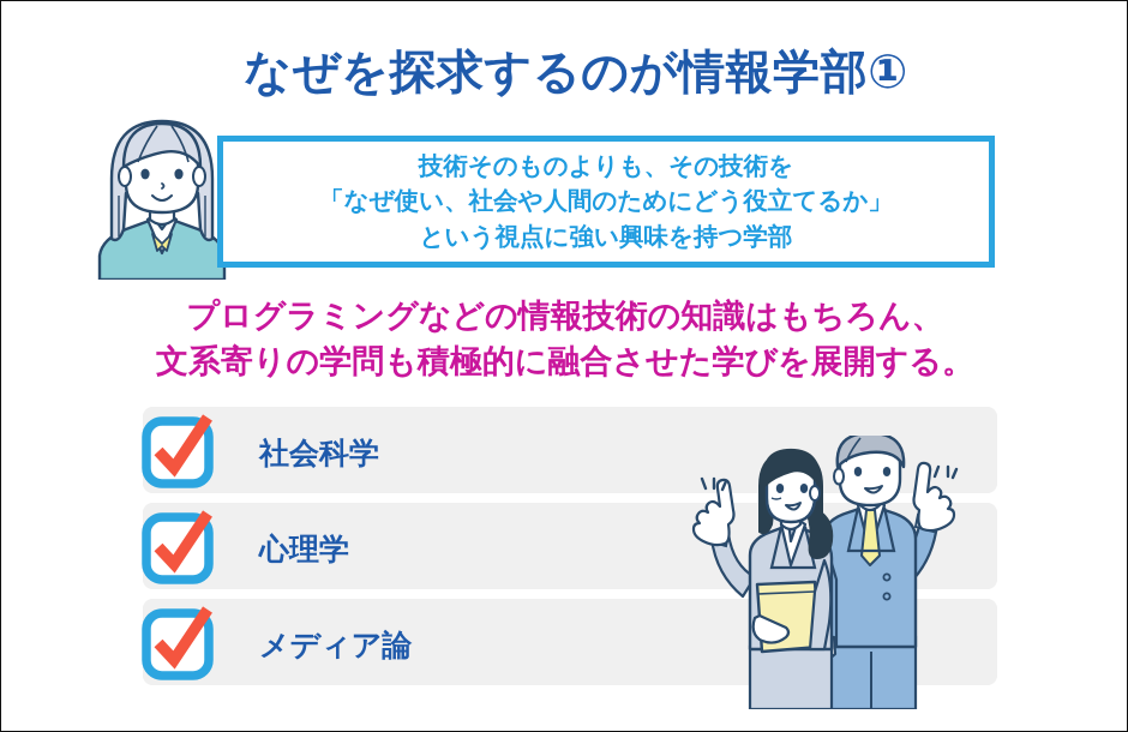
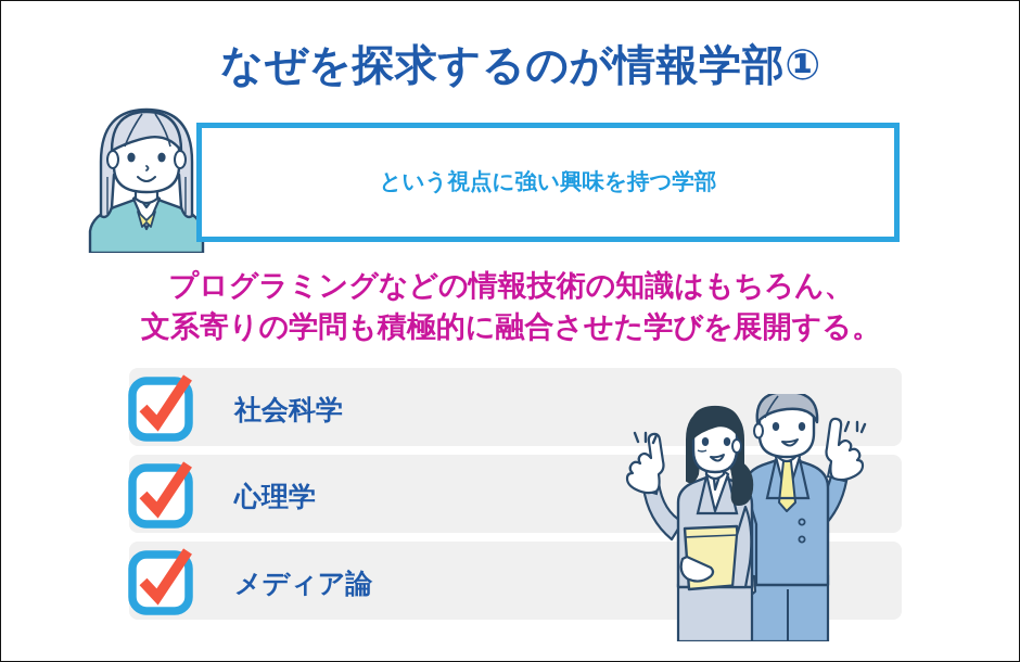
  なぜを探求するのが情報学部①
- 技術そのものよりも、その技術を
- 「なぜ使い、社会や人間のためにどう役立てるか」
  という視点に強い興味を持つ学部
  プログラミングなどの情報技術の知識はもちろん、
  文系寄りの学問も積極的に融合させた学びを展開する。
  社会科学
  心理学
  メディア論
